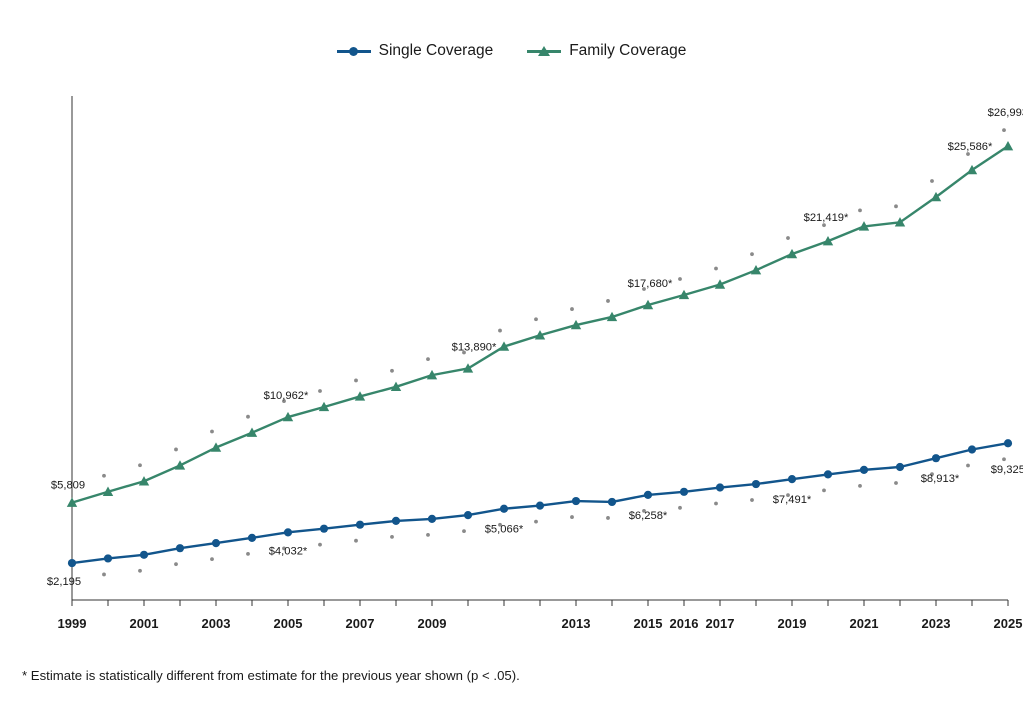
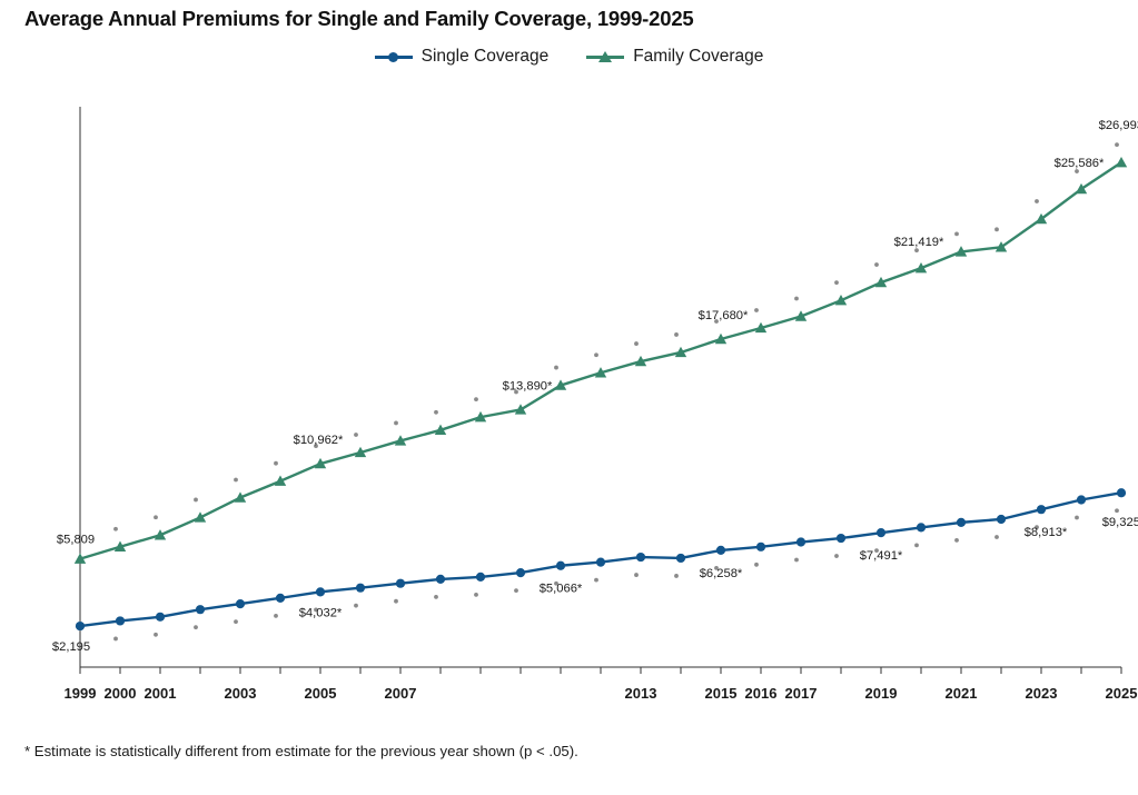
+ Average Annual Premiums for Single and Family Coverage, 1999-2025
  Single Coverage
  Family Coverage
  1999
  2001
  2003
  2005
  2007
- 2009
+ 2000
  2016
  2013
  2015
  2017
  2019
  2021
  2023
  2025
  $2,195
  $4,032*
  $5,066*
  $6,258*
  $7,491*
  $8,913*
  $9,325
  $5,809
  $10,962*
  $13,890*
  $17,680*
  $21,419*
  $25,586*
  $26,99
  * Estimate is statistically different from estimate for the previous year shown (p < .05).
